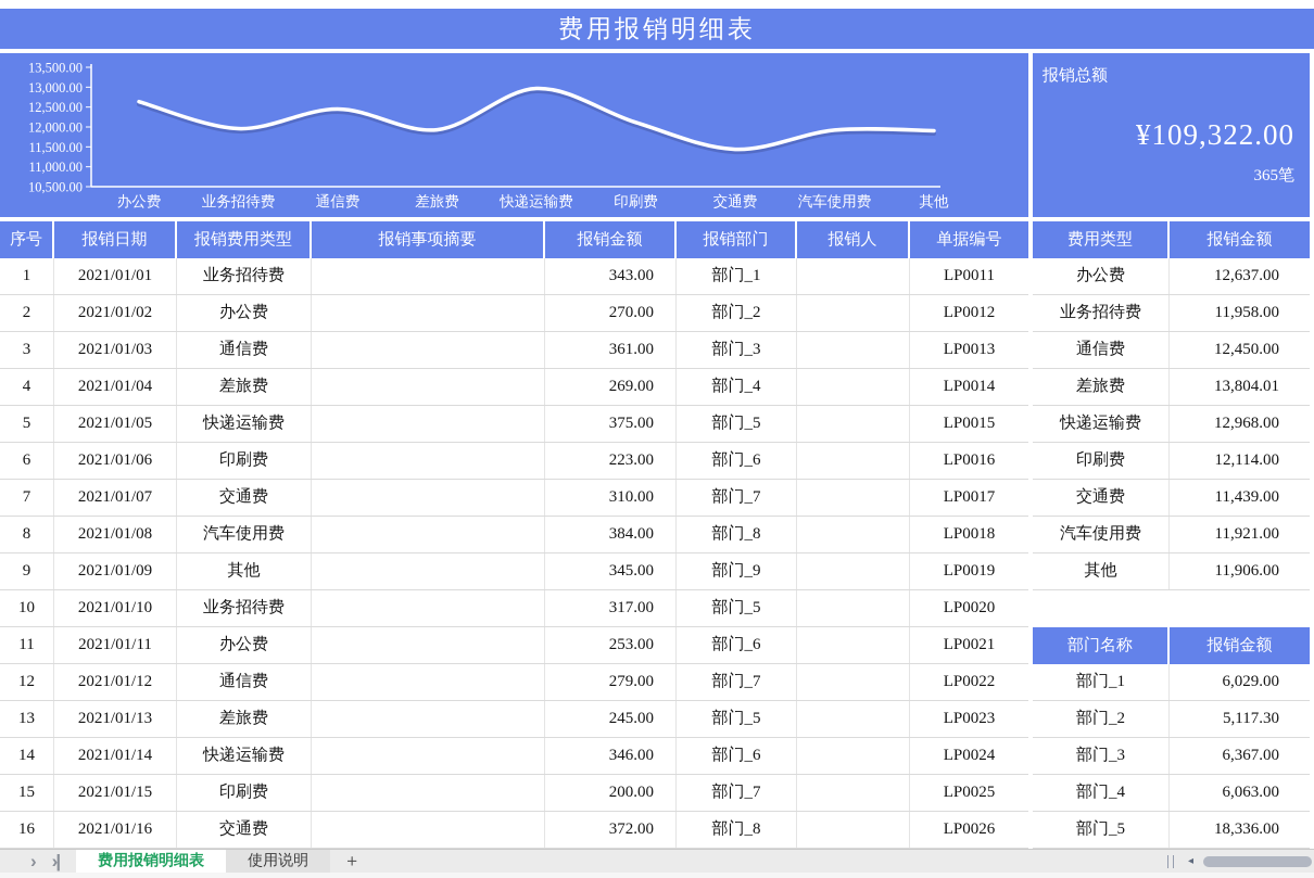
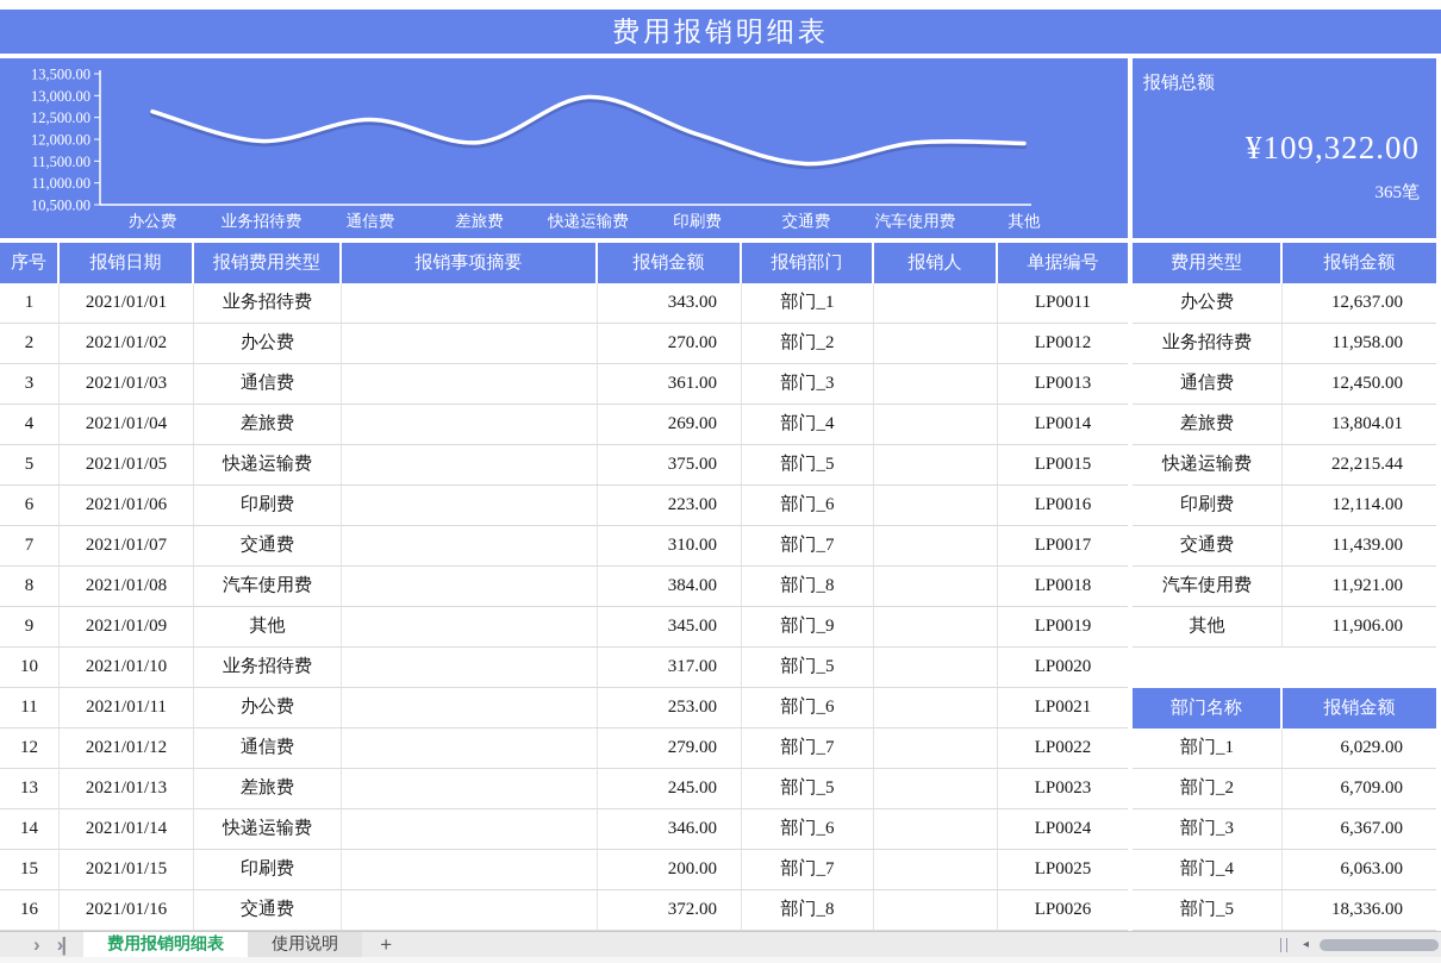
  费用报销明细表
  13,500.00
  13,000.00
  12,500.00
  12,000.00
  11,500.00
  11,000.00
  10,500.00
  办公费
  业务招待费
  通信费
  差旅费
  快递运输费
  印刷费
  交通费
  汽车使用费
  其他
  报销总额
  ¥109,322.00
  365笔
  序号
  报销日期
  报销费用类型
  报销事项摘要
  报销金额
  报销部门
  报销人
  单据编号
  1
  2021/01/01
  业务招待费
  343.00
  部门_1
  LP0011
  2
  2021/01/02
  办公费
  270.00
  部门_2
  LP0012
  3
  2021/01/03
  通信费
  361.00
  部门_3
  LP0013
  4
  2021/01/04
  差旅费
  269.00
  部门_4
  LP0014
  5
  2021/01/05
  快递运输费
  375.00
  部门_5
  LP0015
  6
  2021/01/06
  印刷费
  223.00
  部门_6
  LP0016
  7
  2021/01/07
  交通费
  310.00
  部门_7
  LP0017
  8
  2021/01/08
  汽车使用费
  384.00
  部门_8
  LP0018
  9
  2021/01/09
  其他
  345.00
  部门_9
  LP0019
  10
  2021/01/10
  业务招待费
  317.00
  部门_5
  LP0020
  11
  2021/01/11
  办公费
  253.00
  部门_6
  LP0021
  12
  2021/01/12
  通信费
  279.00
  部门_7
  LP0022
  13
  2021/01/13
  差旅费
  245.00
  部门_5
  LP0023
  14
  2021/01/14
  快递运输费
  346.00
  部门_6
  LP0024
  15
  2021/01/15
  印刷费
  200.00
  部门_7
  LP0025
  16
  2021/01/16
  交通费
  372.00
  部门_8
  LP0026
  费用类型
  报销金额
  办公费
  12,637.00
  业务招待费
  11,958.00
  通信费
  12,450.00
  差旅费
  13,804.01
  快递运输费
- 12,968.00
+ 22,215.44
  印刷费
  12,114.00
  交通费
  11,439.00
  汽车使用费
  11,921.00
  其他
  11,906.00
  部门名称
  报销金额
  部门_1
  6,029.00
  部门_2
- 5,117.30
+ 6,709.00
  部门_3
  6,367.00
  部门_4
  6,063.00
  部门_5
  18,336.00
  ›
  ›|
  费用报销明细表
  使用说明
  ＋
  ◂
